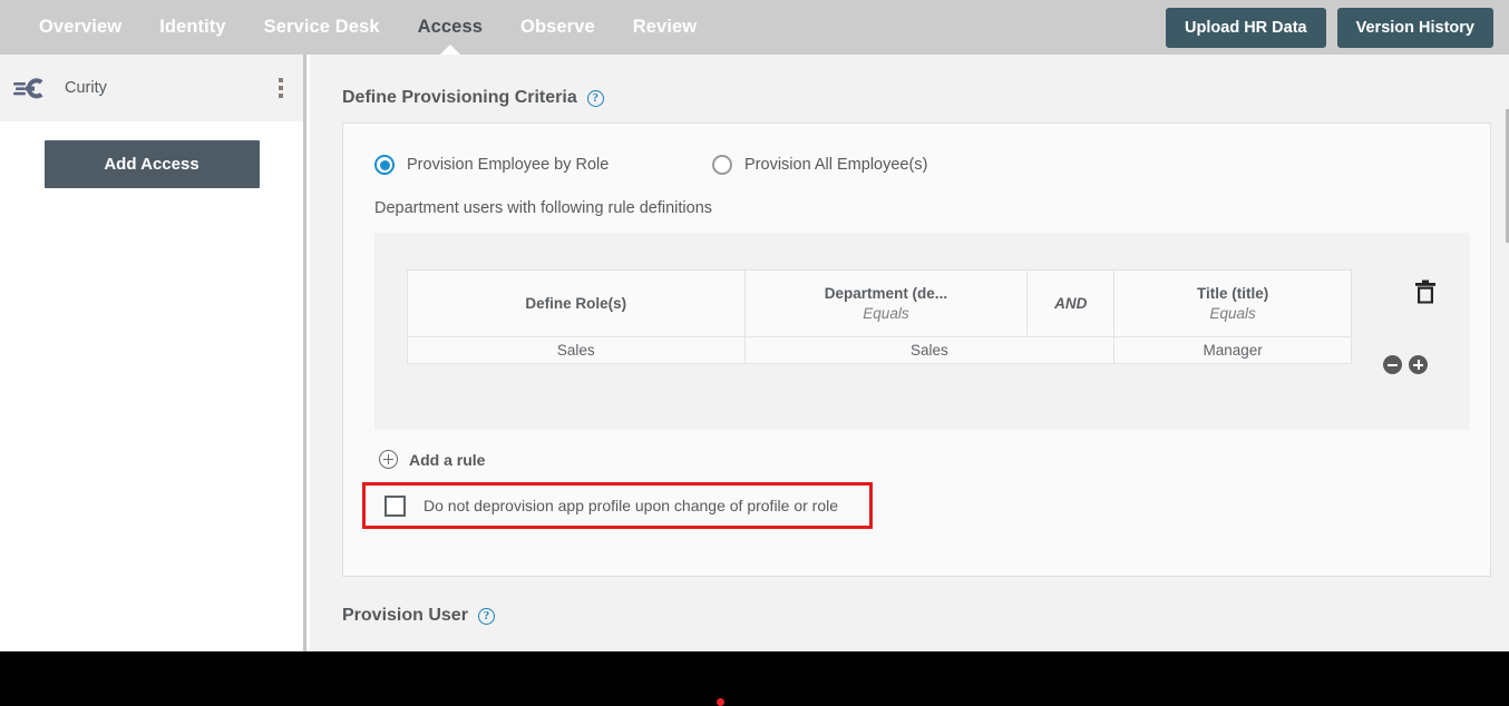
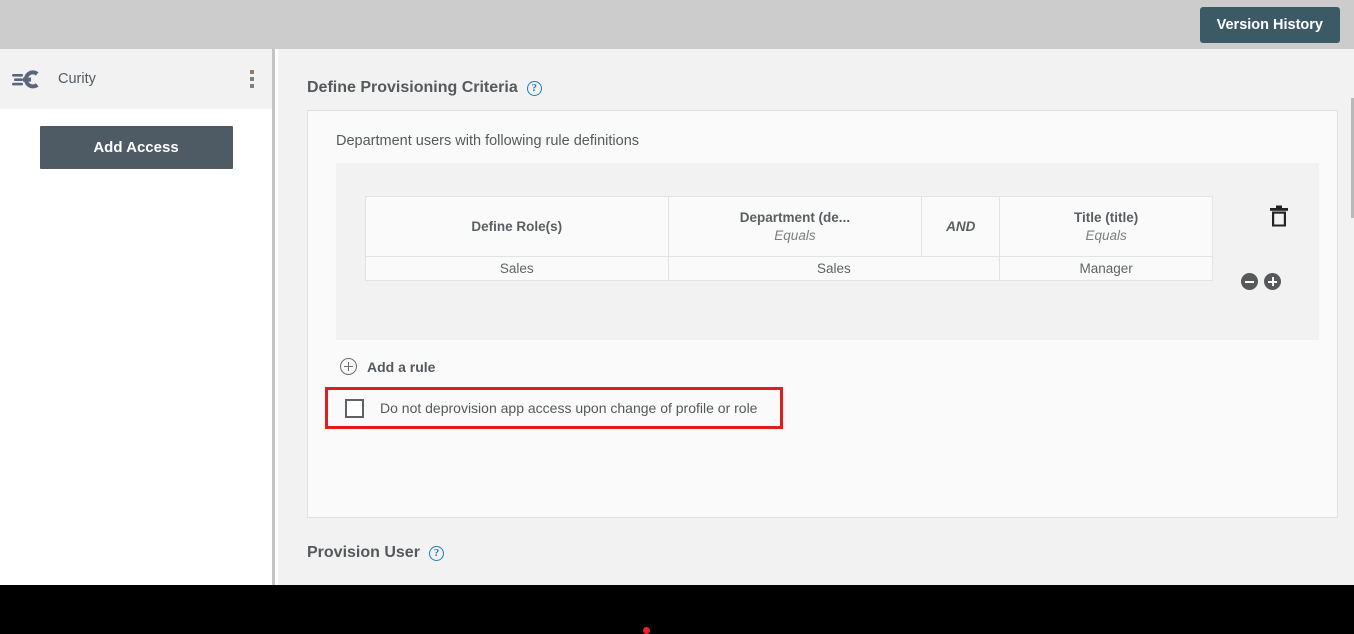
- Overview
- Identity
- Service Desk
- Access
- Observe
- Review
- Upload HR Data
  Version History
  Curity
  Add Access
  Define Provisioning Criteria
  ?
- Provision Employee by Role
- Provision All Employee(s)
  Department users with following rule definitions
  Define Role(s)	Department (de... Equals	AND	Title (title) Equals
  Sales	Sales	Manager
  Add a rule
- Do not deprovision app profile upon change of profile or role
+ Do not deprovision app access upon change of profile or role
  Provision User
  ?
